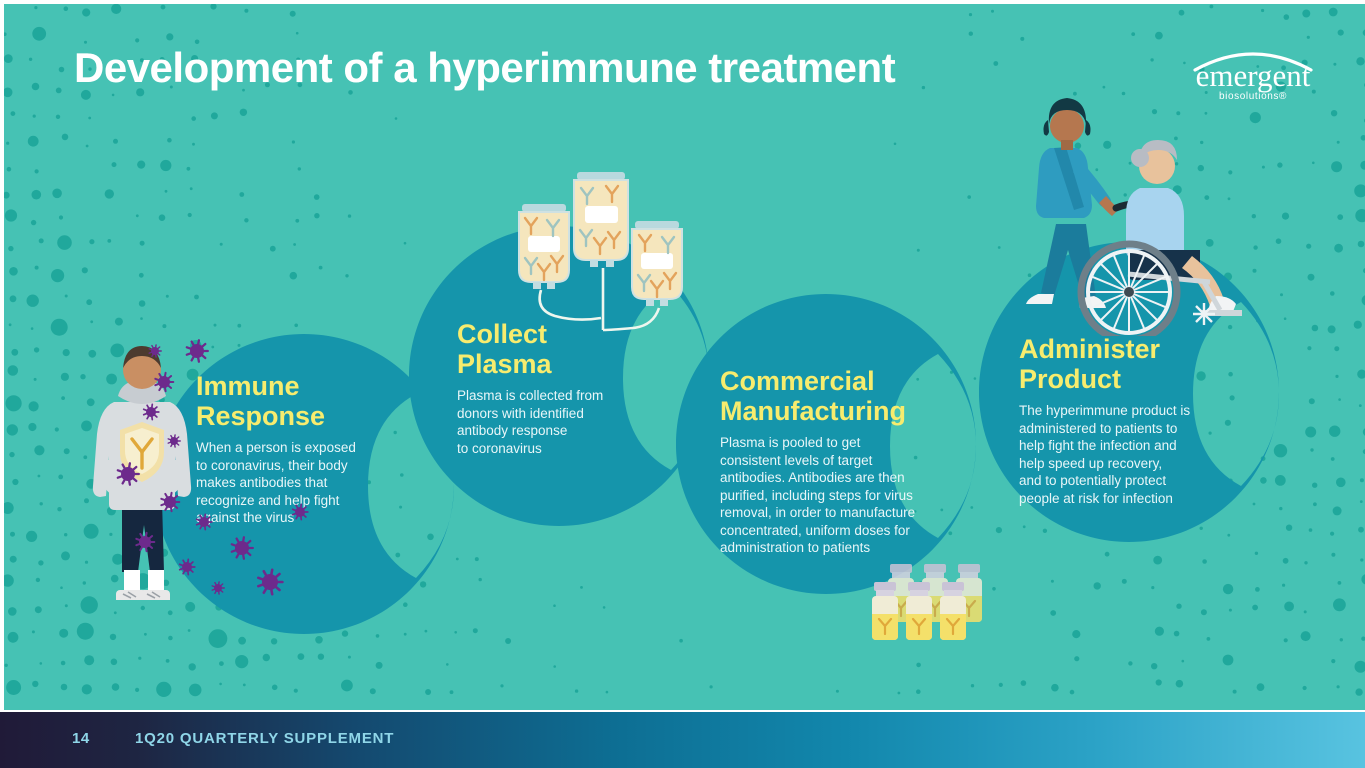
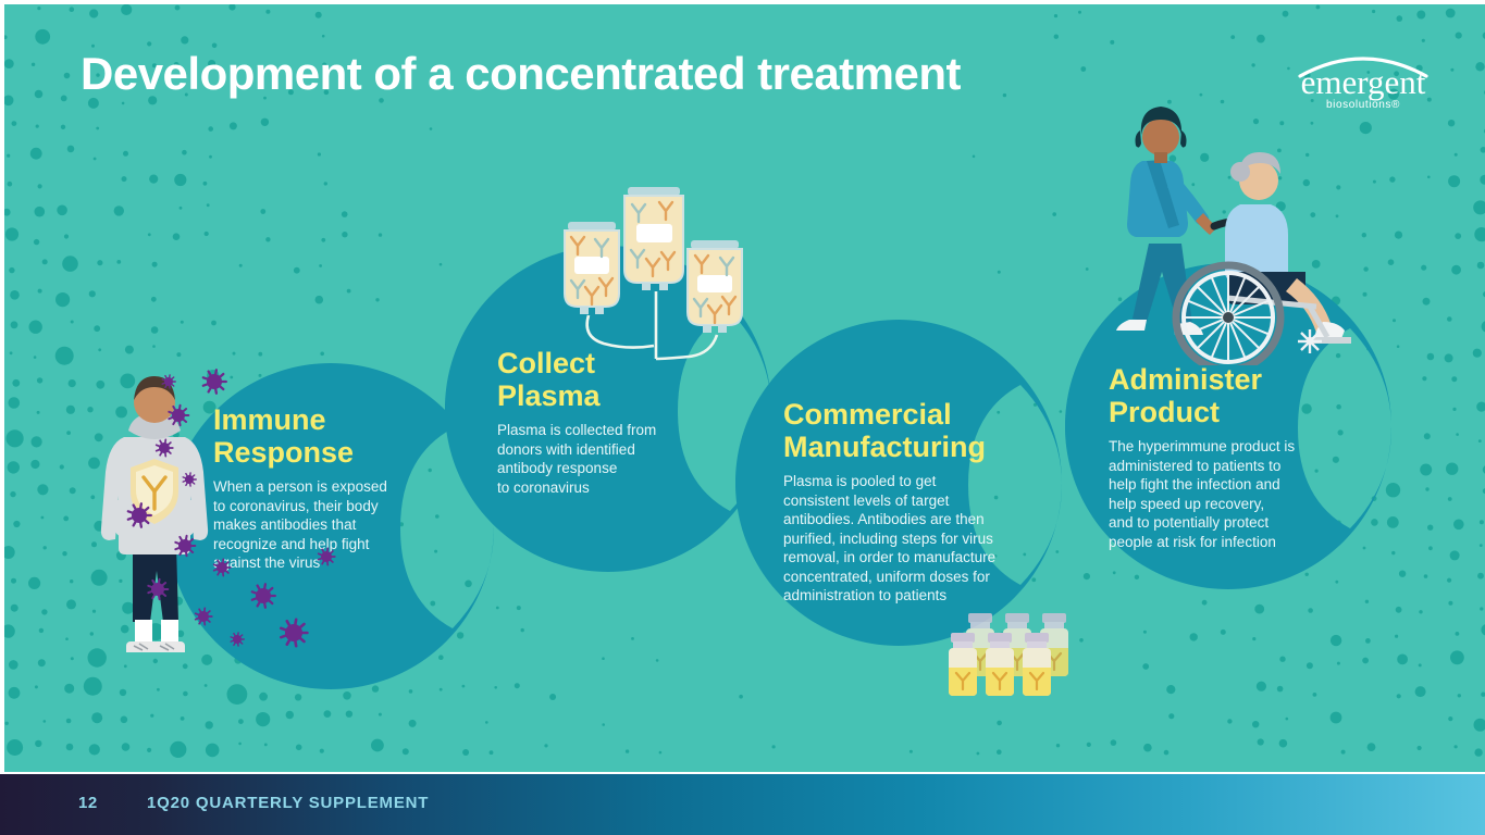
  Immune
  Response
  When a person is exposed
  to coronavirus, their body
  makes antibodies that
  recognize and help fight
  against the virus
  Collect
  Plasma
  Plasma is collected from
  donors with identified
  antibody response
  to coronavirus
  Commercial
  Manufacturing
  Plasma is pooled to get
  consistent levels of target
  antibodies. Antibodies are then
  purified, including steps for virus
  removal, in order to manufacture
  concentrated, uniform doses for
  administration to patients
  Administer
  Product
  The hyperimmune product is
  administered to patients to
  help fight the infection and
  help speed up recovery,
  and to potentially protect
  people at risk for infection
- Development of a hyperimmune treatment
+ Development of a concentrated treatment
  emergent
  biosolutions®
- 14
+ 12
  1Q20 QUARTERLY SUPPLEMENT
